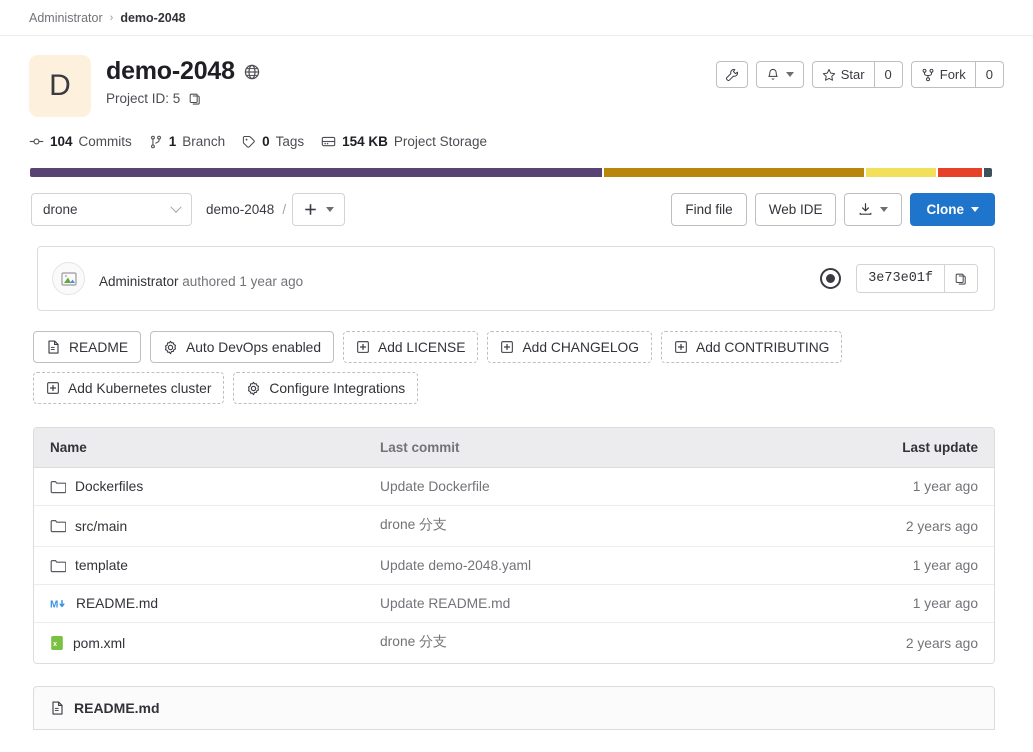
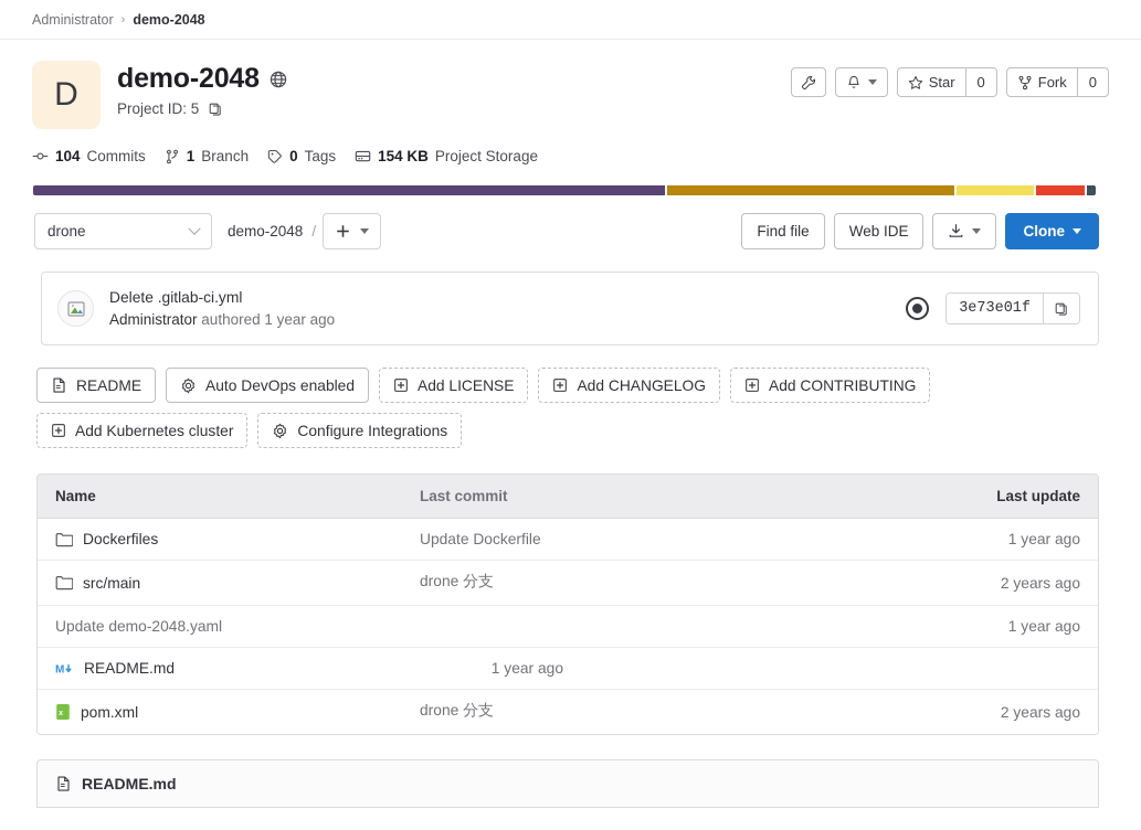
  Administrator
  ›
  demo-2048
  D
  demo-2048
  Project ID: 5
  Star
  0
  Fork
  0
  104
  Commits
  1
  Branch
  0
  Tags
  154 KB
  Project Storage
  drone
  demo-2048
  /
  Find file
  Web IDE
  Clone
+ Delete .gitlab-ci.yml
  Administrator authored 1 year ago
  3e73e01f
  README
  Auto DevOps enabled
  Add LICENSE
  Add CHANGELOG
  Add CONTRIBUTING
  Add Kubernetes cluster
  Configure Integrations
  Name
  Last commit
  Last update
  Dockerfiles
  Update Dockerfile
  1 year ago
  src/main
  drone 分支
  2 years ago
- template
  Update demo-2048.yaml
  1 year ago
  M
  README.md
- Update README.md
  1 year ago
  pom.xml
  drone 分支
  2 years ago
  README.md
